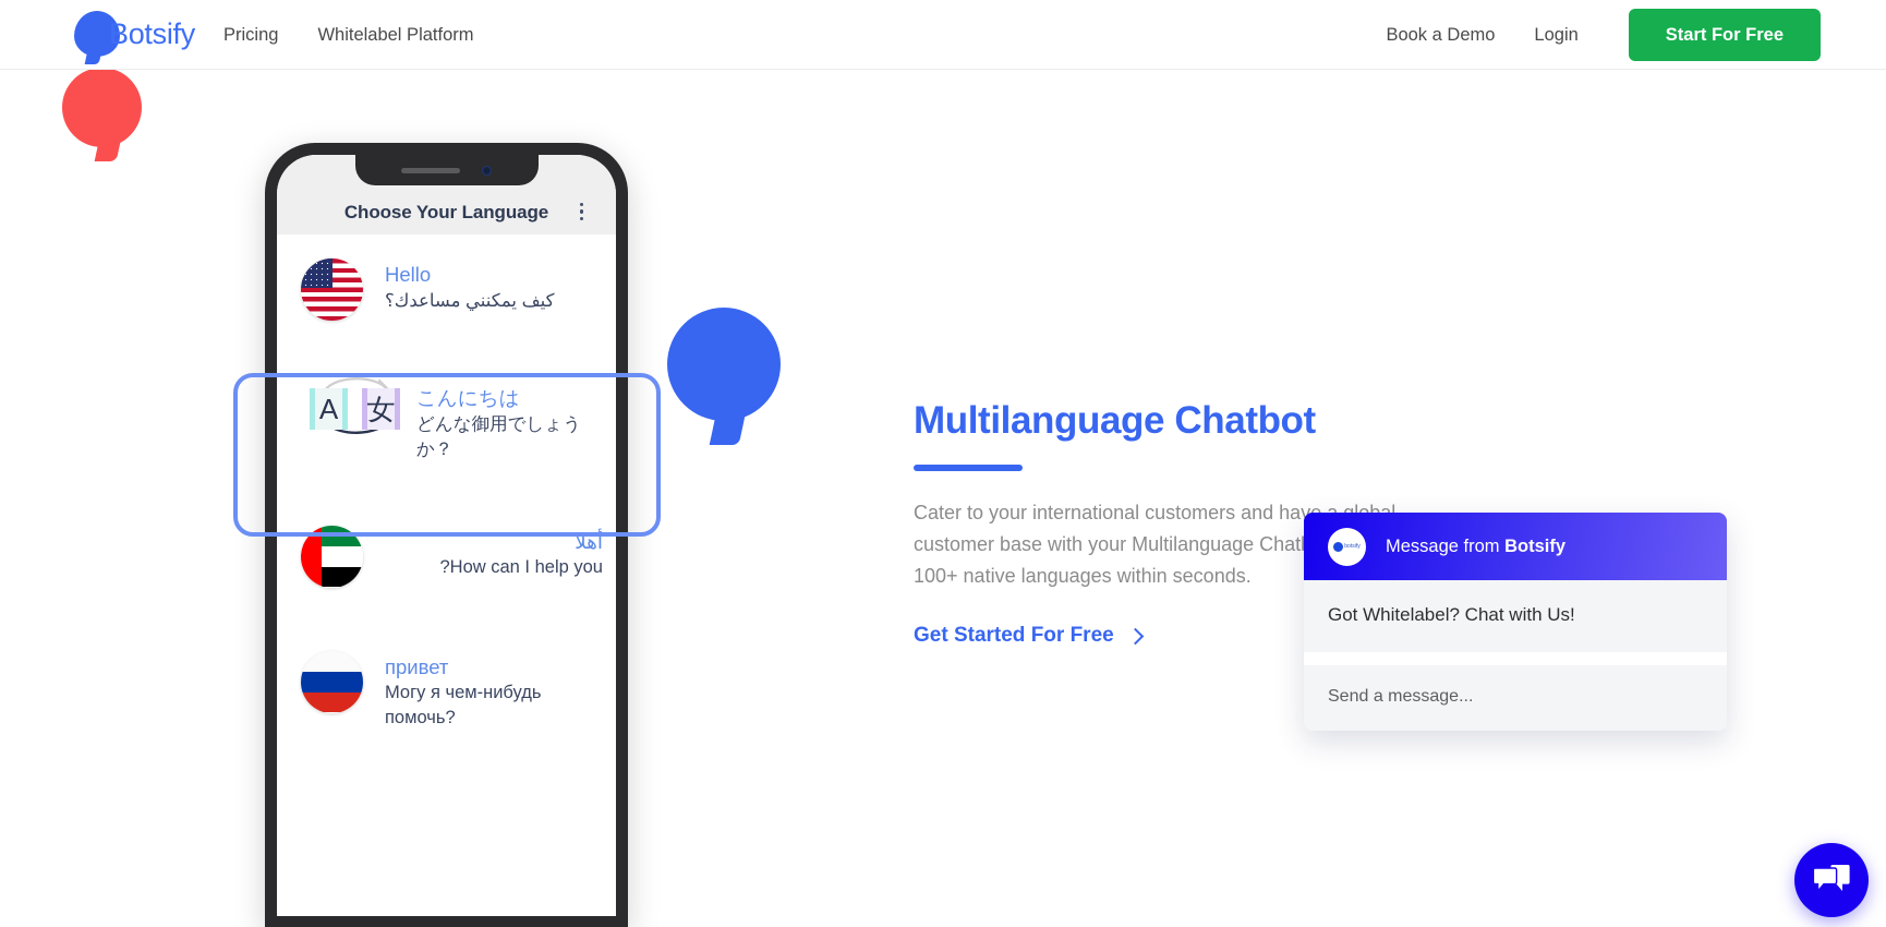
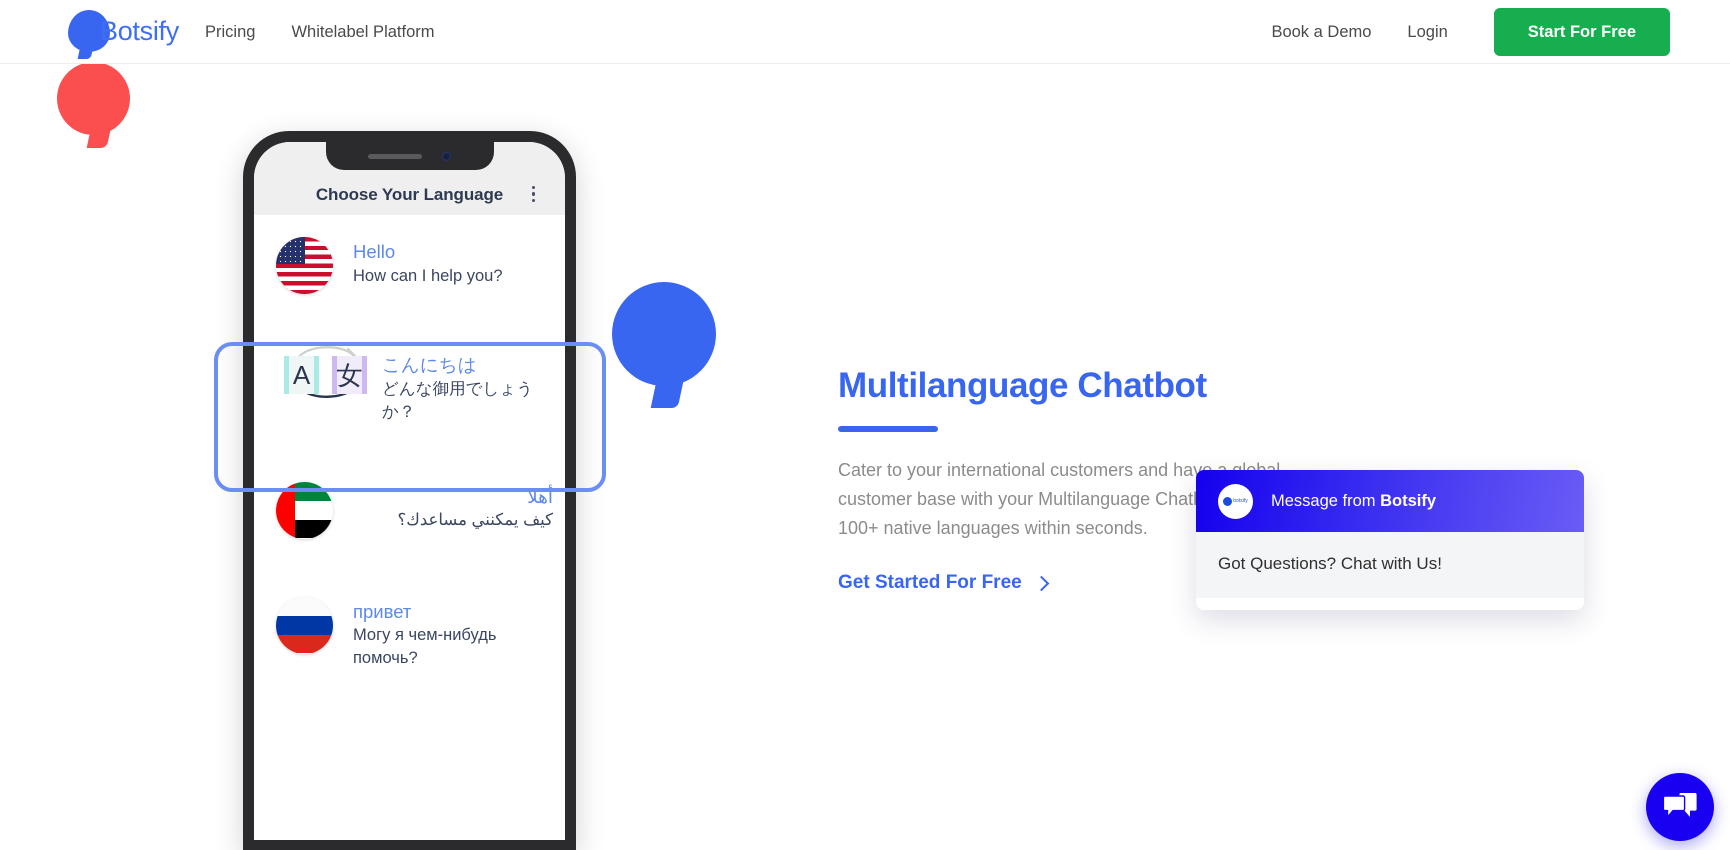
  Botsify
  Pricing
  Whitelabel Platform
  Book a Demo
  Login
  Start For Free
  Choose Your Language
  Hello
- كيف يمكنني مساعدك؟
+ How can I help you?
  A
  女
  こんにちは
  どんな御用でしょうか？
  أهلا
- How can I help you?
+ كيف يمكنني مساعدك؟
  привет
  Могу я чем-нибудь помочь?
  Multilanguage Chatbot
  Cater to your international customers and hav customer base with your Multilanguage Chat 100+ native languages within seconds.
  Get Started For Free
  Message from Botsify
- Got Whitelabel? Chat with Us!
+ Got Questions? Chat with Us!
- Send a message...
